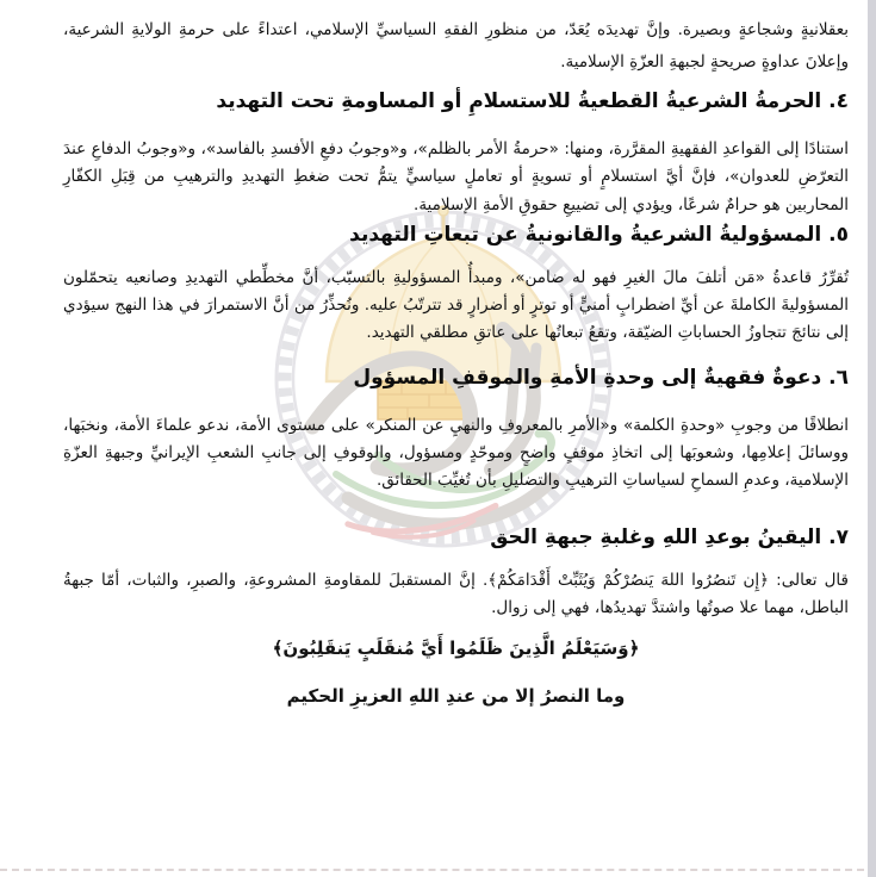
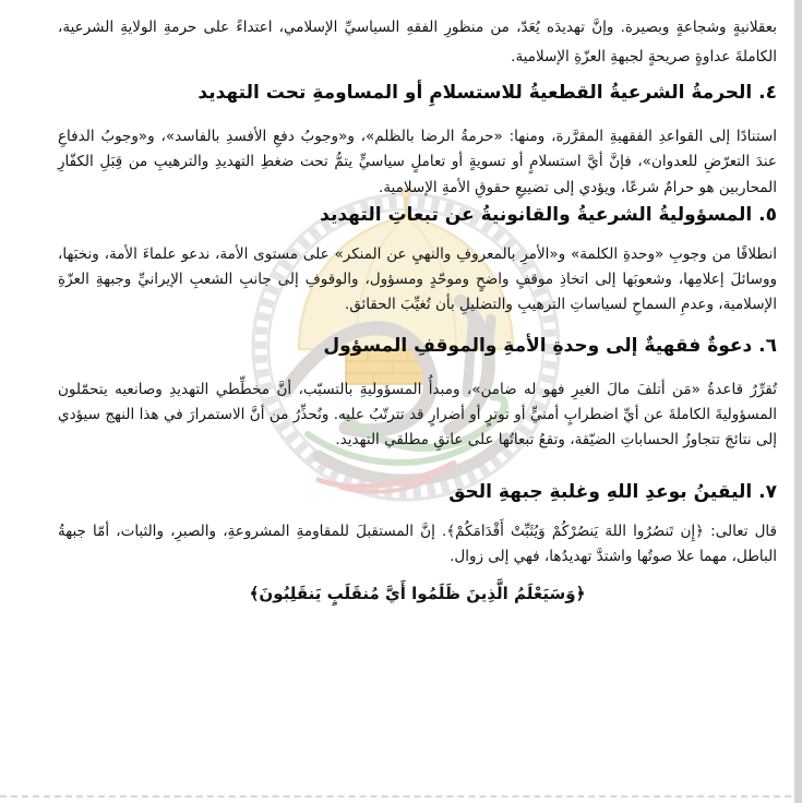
- بعقلانيةٍ وشجاعةٍ وبصيرة. وإنَّ تهديدَه يُعَدّ، من منظورِ الفقهِ السياسيِّ الإسلامي، اعتداءً على حرمةِ الولايةِ الشرعية، وإعلانَ عداوةٍ صريحةٍ لجبهةِ العزّةِ الإسلامية.
+ بعقلانيةٍ وشجاعةٍ وبصيرة. وإنَّ تهديدَه يُعَدّ، من منظورِ الفقهِ السياسيِّ الإسلامي، اعتداءً على حرمةِ الولايةِ الشرعية، الكاملةَ عداوةٍ صريحةٍ لجبهةِ العزّةِ الإسلامية.
  ٤. الحرمةُ الشرعيةُ القطعيةُ للاستسلامِ أو المساومةِ تحت التهديد
- استنادًا إلى القواعدِ الفقهيةِ المقرَّرة، ومنها: «حرمةُ الأمر بالظلم»، و«وجوبُ دفعِ الأفسدِ بالفاسد»، و«وجوبُ الدفاعِ عندَ التعرّضِ للعدوان»، فإنَّ أيَّ استسلامٍ أو تسويةٍ أو تعاملٍ سياسيٍّ يتمُّ تحت ضغطِ التهديدِ والترهيبِ من قِبَلِ الكفّارِ المحاربين هو حرامٌ شرعًا، ويؤدي إلى تضييعِ حقوقِ الأمةِ الإسلامية.
+ استنادًا إلى القواعدِ الفقهيةِ المقرَّرة، ومنها: «حرمةُ الرضا بالظلم»، و«وجوبُ دفعِ الأفسدِ بالفاسد»، و«وجوبُ الدفاعِ عندَ التعرّضِ للعدوان»، فإنَّ أيَّ استسلامٍ أو تسويةٍ أو تعاملٍ سياسيٍّ يتمُّ تحت ضغطِ التهديدِ والترهيبِ من قِبَلِ الكفّارِ المحاربين هو حرامٌ شرعًا، ويؤدي إلى تضييعِ حقوقِ الأمةِ الإسلامية.
  ٥. المسؤوليةُ الشرعيةُ والقانونيةُ عن تبعاتِ التهديد
- تُقرِّرُ قاعدةُ «مَن أتلفَ مالَ الغيرِ فهو له ضامن»، ومبدأُ المسؤوليةِ بالتسبّب، أنَّ مخطِّطي التهديدِ وصانعيه يتحمّلون المسؤوليةَ الكاملةَ عن أيِّ اضطرابٍ أمنيٍّ أو توترٍ أو أضرارٍ قد تترتّبُ عليه. ونُحذِّرُ من أنَّ الاستمرارَ في هذا النهج سيؤدي إلى نتائجَ تتجاوزُ الحساباتِ الضيّقة، وتقعُ تبعاتُها على عاتقِ مطلقي التهديد.
+ انطلاقًا من وجوبِ «وحدةِ الكلمة» و«الأمرِ بالمعروفِ والنهيِ عن المنكر» على مستوى الأمة، ندعو علماءَ الأمة، ونخبَها، ووسائلَ إعلامِها، وشعوبَها إلى اتخاذِ موقفٍ واضحٍ وموحّدٍ ومسؤول، والوقوفِ إلى جانبِ الشعبِ الإيرانيِّ وجبهةِ العزّةِ الإسلامية، وعدمِ السماحِ لسياساتِ الترهيبِ والتضليلِ بأن تُغيِّبَ الحقائق.
  ٦. دعوةٌ فقهيةٌ إلى وحدةِ الأمةِ والموقفِ المسؤول
- انطلاقًا من وجوبِ «وحدةِ الكلمة» و«الأمرِ بالمعروفِ والنهيِ عن المنكر» على مستوى الأمة، ندعو علماءَ الأمة، ونخبَها، ووسائلَ إعلامِها، وشعوبَها إلى اتخاذِ موقفٍ واضحٍ وموحّدٍ ومسؤول، والوقوفِ إلى جانبِ الشعبِ الإيرانيِّ وجبهةِ العزّةِ الإسلامية، وعدمِ السماحِ لسياساتِ الترهيبِ والتضليلِ بأن تُغيِّبَ الحقائق.
+ تُقرِّرُ قاعدةُ «مَن أتلفَ مالَ الغيرِ فهو له ضامن»، ومبدأُ المسؤوليةِ بالتسبّب، أنَّ مخطِّطي التهديدِ وصانعيه يتحمّلون المسؤوليةَ الكاملةَ عن أيِّ اضطرابٍ أمنيٍّ أو توترٍ أو أضرارٍ قد تترتّبُ عليه. ونُحذِّرُ من أنَّ الاستمرارَ في هذا النهج سيؤدي إلى نتائجَ تتجاوزُ الحساباتِ الضيّقة، وتقعُ تبعاتُها على عاتقِ مطلقي التهديد.
  ٧. اليقينُ بوعدِ اللهِ وغلبةِ جبهةِ الحق
  قال تعالى: ﴿إِن تَنصُرُوا اللهَ يَنصُرْكُمْ وَيُثَبِّتْ أَقْدَامَكُمْ﴾. إنَّ المستقبلَ للمقاومةِ المشروعةِ، والصبرِ، والثبات، أمّا جبهةُ الباطل، مهما علا صوتُها واشتدَّ تهديدُها، فهي إلى زوال.
  ﴿وَسَيَعْلَمُ الَّذِينَ ظَلَمُوا أَيَّ مُنقَلَبٍ يَنقَلِبُونَ﴾
- وما النصرُ إلا من عندِ اللهِ العزيزِ الحكيم
